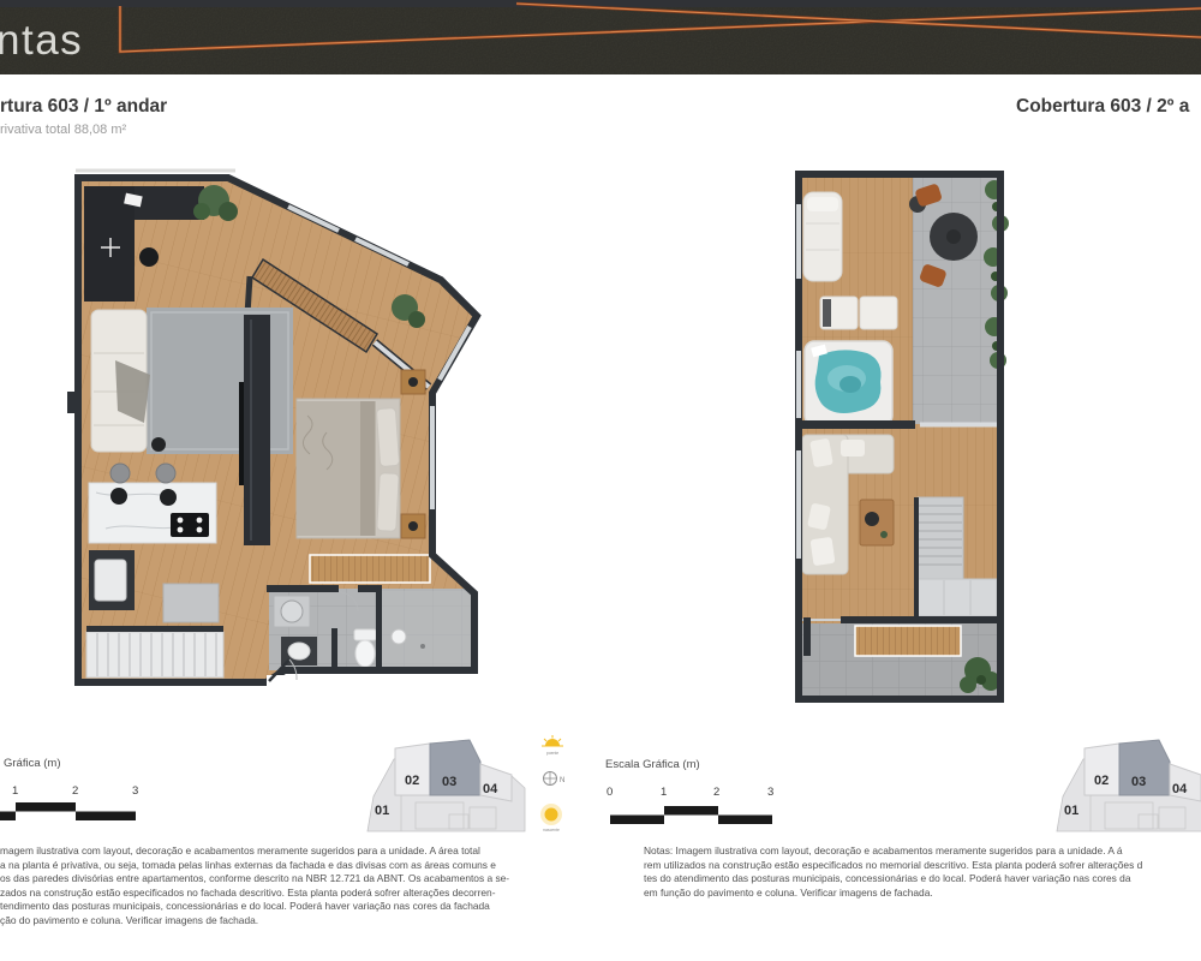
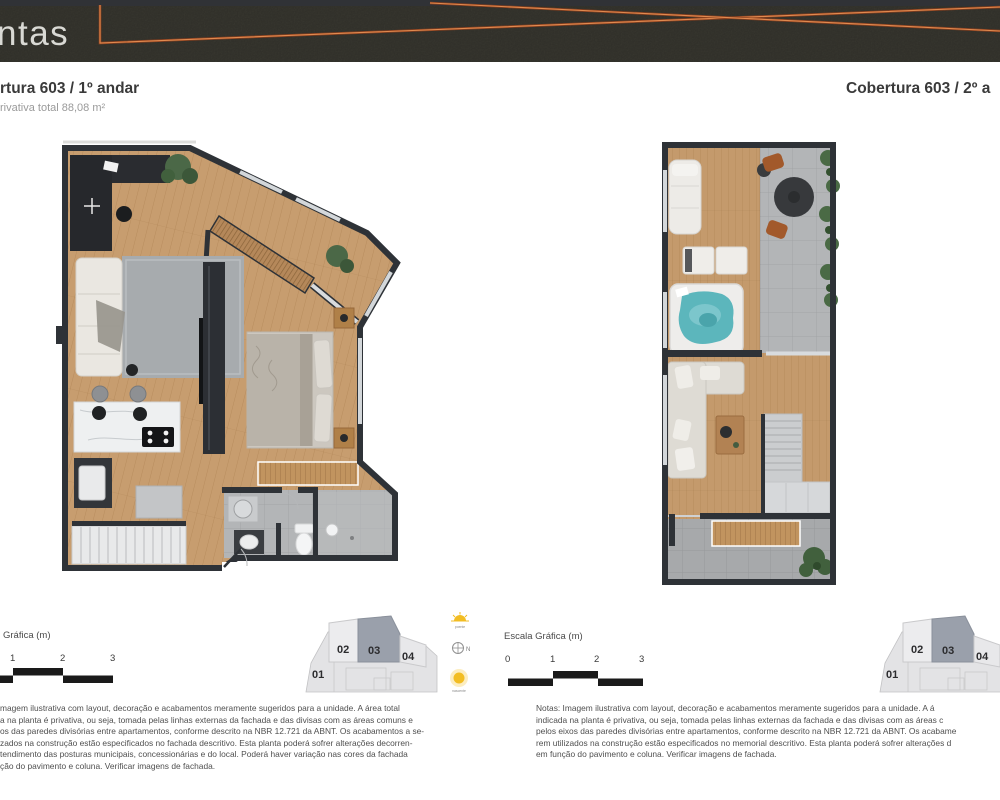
  ntas
  rtura 603 / 1º andar
  rivativa total 88,08 m²
  Cobertura 603 / 2º a
  Gráfica (m)
  1
  2
  3
  Escala Gráfica (m)
  0
  1
  2
  3
  01
  02
  03
  04
  01
  02
  03
  04
  magem ilustrativa com layout, decoração e acabamentos meramente sugeridos para a unidade. A área total
  a na planta é privativa, ou seja, tomada pelas linhas externas da fachada e das divisas com as áreas comuns e
  os das paredes divisórias entre apartamentos, conforme descrito na NBR 12.721 da ABNT. Os acabamentos a se-
  zados na construção estão especificados no fachada descritivo. Esta planta poderá sofrer alterações decorren-
  tendimento das posturas municipais, concessionárias e do local. Poderá haver variação nas cores da fachada
  ção do pavimento e coluna. Verificar imagens de fachada.
  Notas: Imagem ilustrativa com layout, decoração e acabamentos meramente sugeridos para a unidade. A á
+ indicada na planta é privativa, ou seja, tomada pelas linhas externas da fachada e das divisas com as áreas c
+ pelos eixos das paredes divisórias entre apartamentos, conforme descrito na NBR 12.721 da ABNT. Os acabame
  rem utilizados na construção estão especificados no memorial descritivo. Esta planta poderá sofrer alterações d
- tes do atendimento das posturas municipais, concessionárias e do local. Poderá haver variação nas cores da
  em função do pavimento e coluna. Verificar imagens de fachada.
